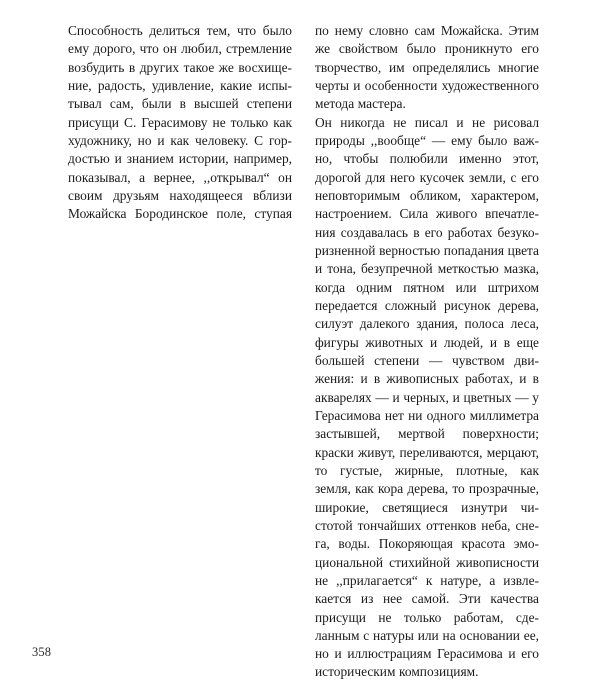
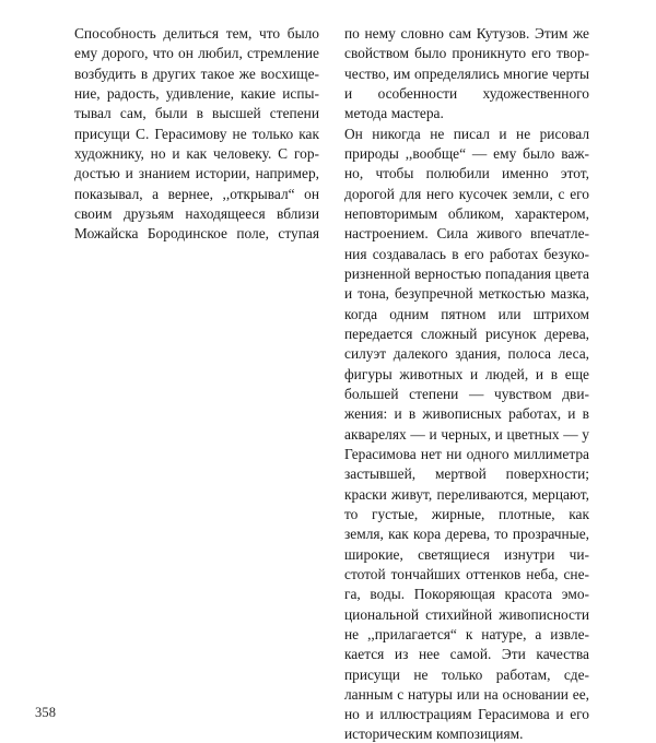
  Способность делиться тем, что было ему дорого, что он любил, стремление возбудить в других такое же восхище­ние, радость, удивление, какие испы­тывал сам, были в высшей степени присущи С. Герасимову не только как художнику, но и как человеку. С гор­достью и знанием истории, например, показывал, а вернее, ,,открывал“ он своим друзьям находящееся вблизи Можайска Бородинское поле, ступая
- по нему словно сам Можайска. Этим же свойством было проникнуто его твор­чество, им определялись многие черты и особенности художественно­го метода мастера.
+ по нему словно сам Кутузов. Этим же свойством было проникнуто его твор­чество, им определялись многие черты и особенности художественно­го метода мастера.
  Он никогда не писал и не рисовал природы ,,вообще“ — ему было важ­но, чтобы полюбили именно этот, дорогой для него кусочек земли, с его неповторимым обликом, характером, настроением. Сила живого впечатле­ния создавалась в его работах безуко­ризненной верностью попадания цве­та и тона, безупречной меткостью мазка, когда одним пятном или штри­хом передается сложный рисунок де­рева, силуэт далекого здания, полоса леса, фигуры животных и людей, и в еще большей степени — чувством дви­жения: и в живописных работах, и в акварелях — и черных, и цветных — у Герасимова нет ни одного миллиме­тра застывшей, мертвой поверхности; краски живут, переливаются, мерца­ют, то густые, жирные, плотные, как земля, как кора дерева, то прозрач­ные, широкие, светящиеся изнутри чи­стотой тончайших оттенков неба, сне­га, воды. Покоряющая красота эмо­циональной стихийной живописности не ,,прилагается“ к натуре, а извле­кается из нее самой. Эти качества присущи не только работам, сде­ланным с натуры или на основании ее, но и иллюстрациям Герасимова и его историческим композициям.
  358
